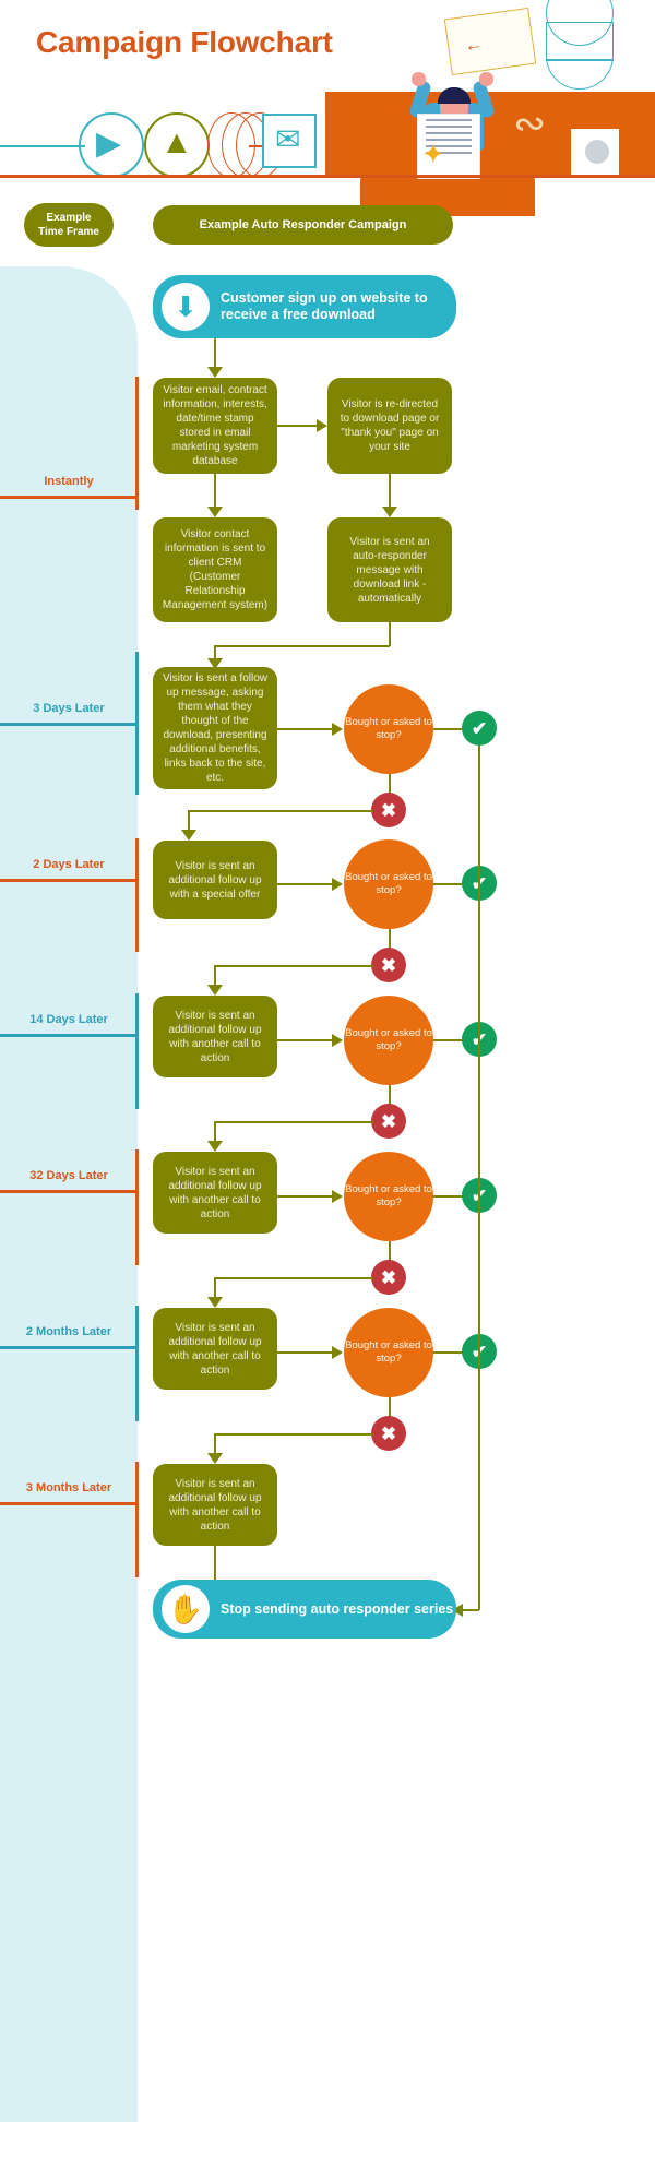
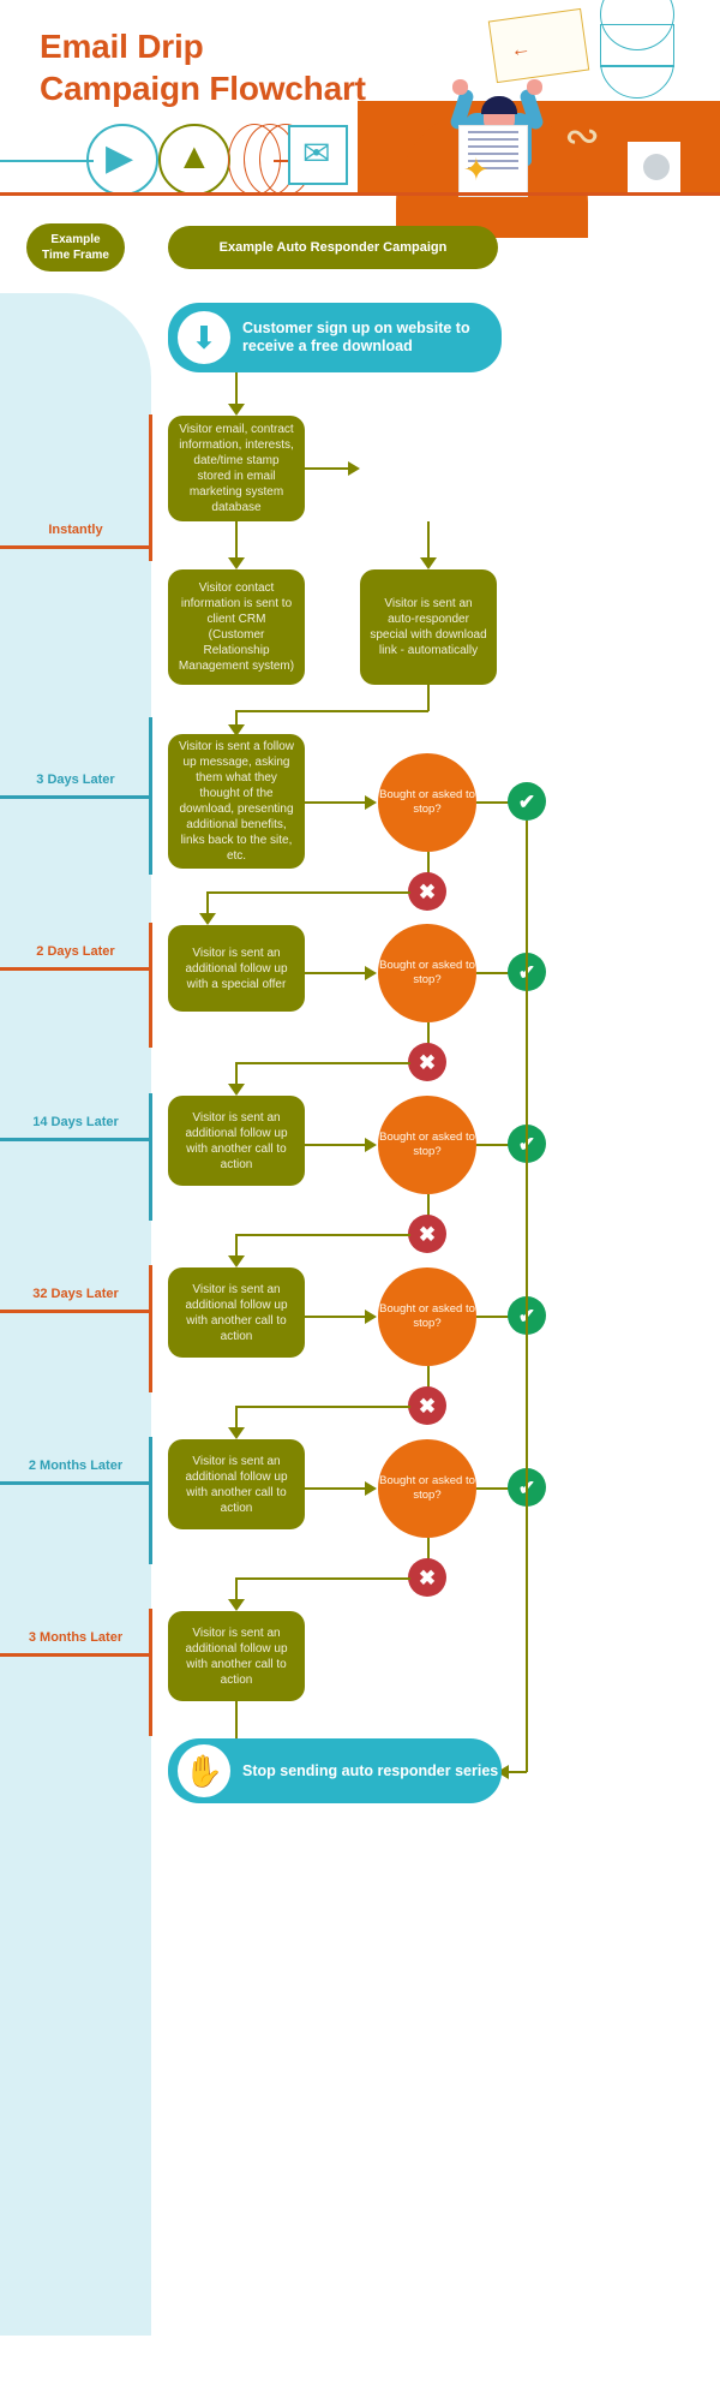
+ Email Drip
  Campaign Flowchart
  ▶
  ▲
  ✉
  ✦
  ∾
  Example
  Time Frame
  Example Auto Responder Campaign
  Instantly
  3 Days Later
  2 Days Later
  14 Days Later
  32 Days Later
  2 Months Later
  3 Months Later
  ⬇
  Customer sign up on website to receive a free download
  Visitor email, contract information, interests, date/time stamp stored in email marketing system database
- Visitor is re-directed to download page or "thank you" page on your site
  Visitor contact information is sent to client CRM (Customer Relationship Management system)
- Visitor is sent an auto-responder message with download link - automatically
+ Visitor is sent an auto-responder special with download link - automatically
  Visitor is sent a follow up message, asking them what they thought of the download, presenting additional benefits, links back to the site, etc.
  Bought or asked to stop?
  ✔
  ✖
  Visitor is sent an additional follow up with a special offer
  Bought or asked to stop?
  ✖
  Visitor is sent an additional follow up with another call to action
  Bought or asked to stop?
  ✖
  Visitor is sent an additional follow up with another call to action
  Bought or asked to stop?
  ✖
  Visitor is sent an additional follow up with another call to action
  Bought or asked to stop?
  ✖
  Visitor is sent an additional follow up with another call to action
  ✋
  Stop sending auto responder series
